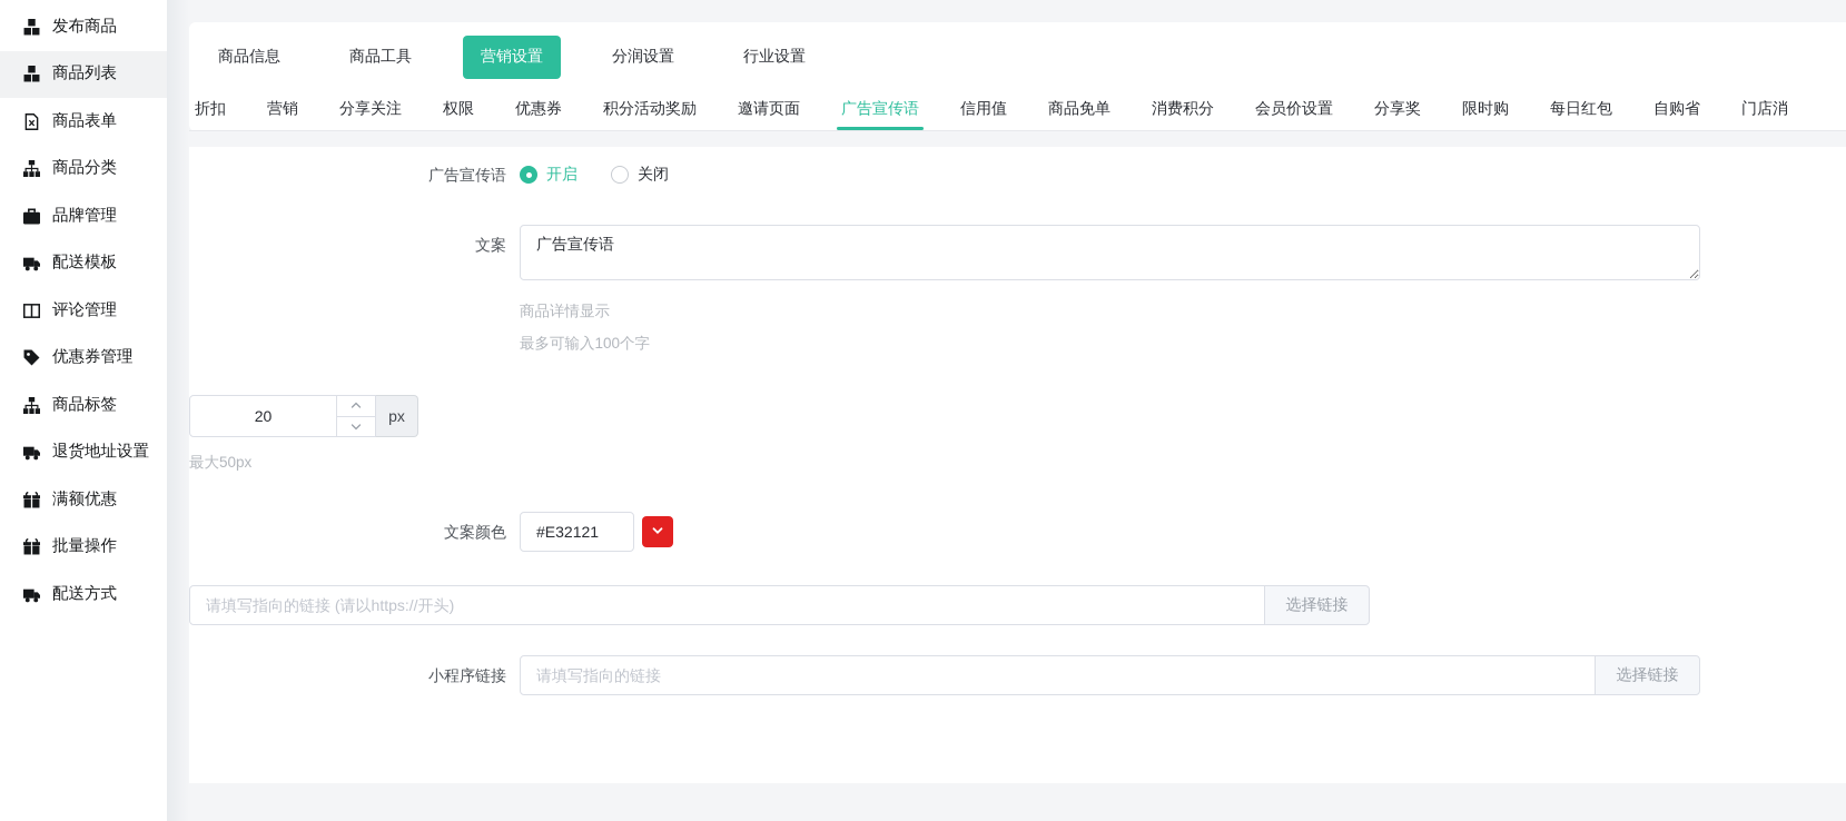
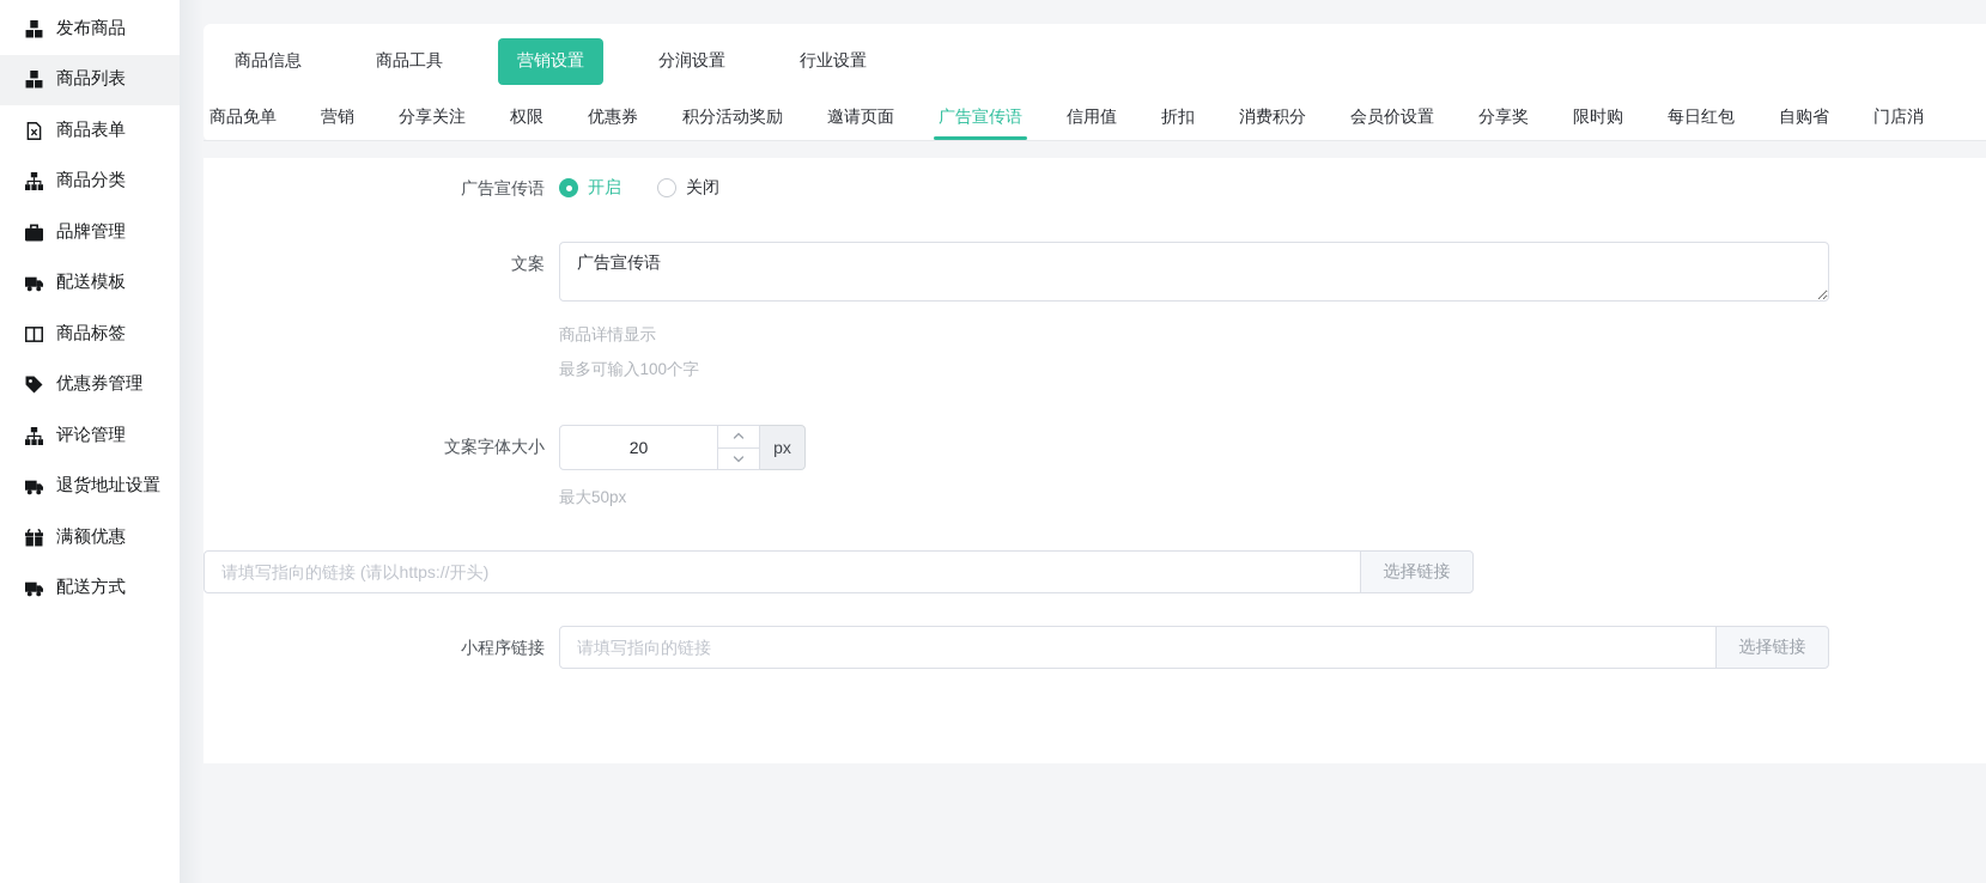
  发布商品
  商品列表
  商品表单
  商品分类
  品牌管理
  配送模板
- 评论管理
+ 商品标签
  优惠券管理
- 商品标签
+ 评论管理
  退货地址设置
  满额优惠
- 批量操作
  配送方式
  商品信息
  商品工具
  营销设置
  分润设置
  行业设置
- 折扣
+ 商品免单
  营销
  分享关注
  权限
  优惠券
  积分活动奖励
  邀请页面
  广告宣传语
  信用值
- 商品免单
+ 折扣
  消费积分
  会员价设置
  分享奖
  限时购
  每日红包
  自购省
  门店消
  广告宣传语
  开启
  关闭
  文案
  广告宣传语
  商品详情显示
  最多可输入100个字
+ 文案字体大小
  20
  px
  最大50px
- 文案颜色
- #E32121
  请填写指向的链接 (请以https://开头)
  选择链接
  小程序链接
  请填写指向的链接
  选择链接
